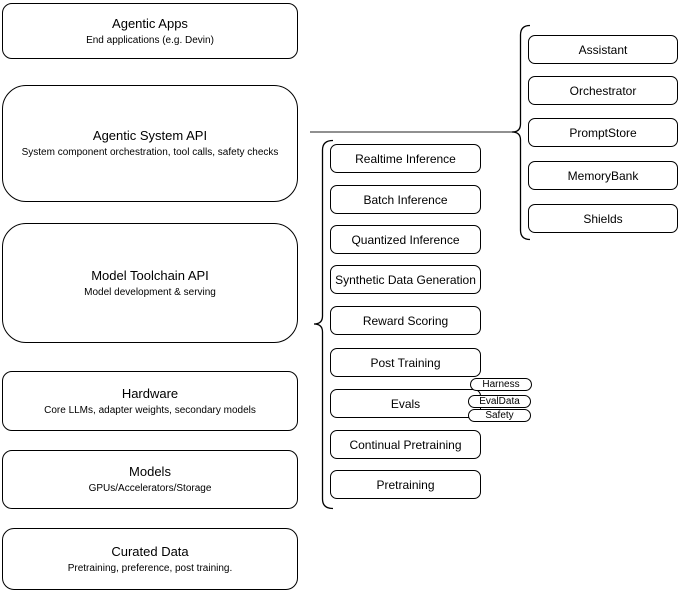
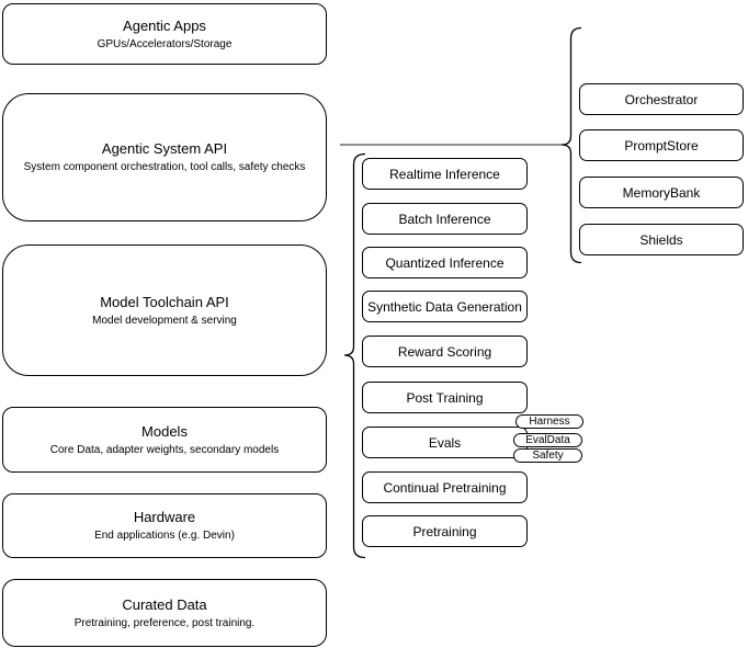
  Agentic Apps
- End applications (e.g. Devin)
+ GPUs/Accelerators/Storage
  Agentic System API
  System component orchestration, tool calls, safety checks
  Model Toolchain API
  Model development & serving
- Hardware
+ Models
- Core LLMs, adapter weights, secondary models
+ Core Data, adapter weights, secondary models
- Models
+ Hardware
- GPUs/Accelerators/Storage
+ End applications (e.g. Devin)
  Curated Data
  Pretraining, preference, post training.
  Realtime Inference
  Batch Inference
  Quantized Inference
  Synthetic Data Generation
  Reward Scoring
  Post Training
  Evals
  Continual Pretraining
  Pretraining
  Harness
  EvalData
  Safety
- Assistant
  Orchestrator
  PromptStore
  MemoryBank
  Shields
